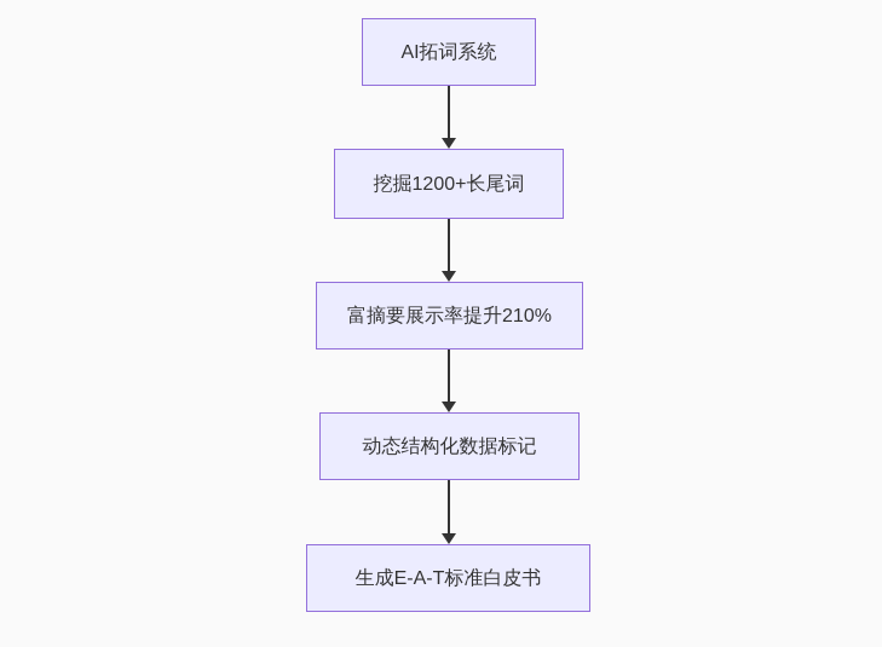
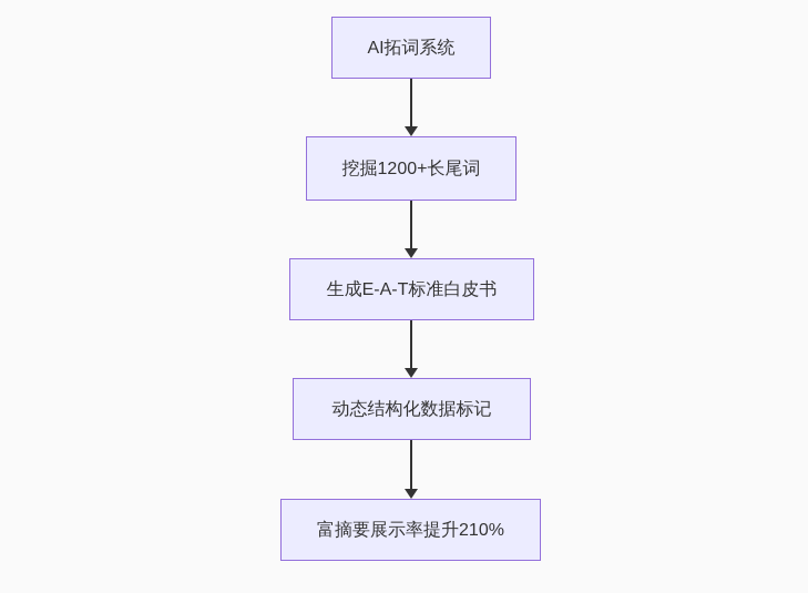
  AI拓词系统
  挖掘1200+长尾词
- 富摘要展示率提升210%
+ 生成E-A-T标准白皮书
  动态结构化数据标记
- 生成E-A-T标准白皮书
+ 富摘要展示率提升210%
